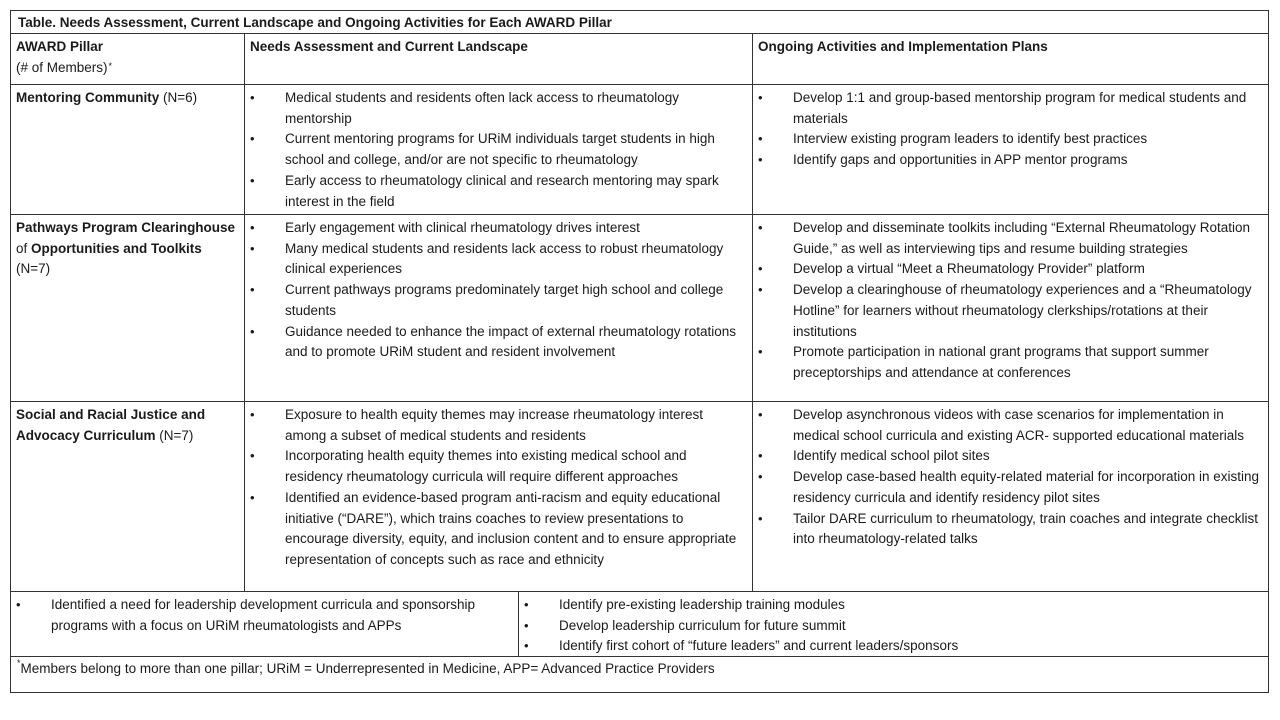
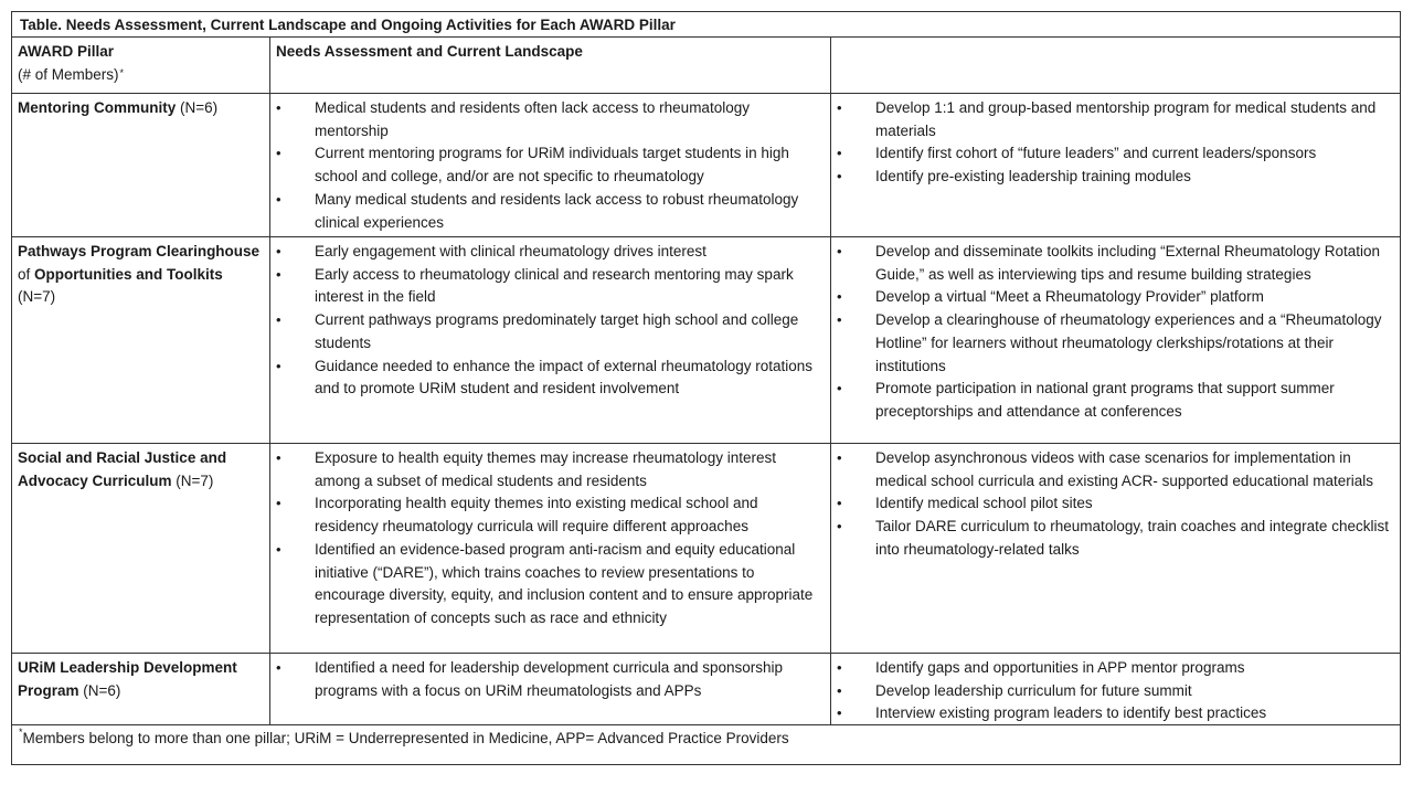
  Table. Needs Assessment, Current Landscape and Ongoing Activities for Each AWARD Pillar
  AWARD Pillar
  (# of Members)*
  Needs Assessment and Current Landscape
- Ongoing Activities and Implementation Plans
  Mentoring Community (N=6)
  Medical students and residents often lack access to rheumatology mentorship
  Current mentoring programs for URiM individuals target students in high school and college, and/or are not specific to rheumatology
- Early access to rheumatology clinical and research mentoring may spark interest in the field
+ Many medical students and residents lack access to robust rheumatology clinical experiences
  Develop 1:1 and group-based mentorship program for medical students and materials
- Interview existing program leaders to identify best practices
+ Identify first cohort of “future leaders” and current leaders/sponsors
- Identify gaps and opportunities in APP mentor programs
+ Identify pre-existing leadership training modules
  Pathways Program Clearinghouse
  of Opportunities and Toolkits
  (N=7)
  Early engagement with clinical rheumatology drives interest
- Many medical students and residents lack access to robust rheumatology clinical experiences
+ Early access to rheumatology clinical and research mentoring may spark interest in the field
  Current pathways programs predominately target high school and college students
  Guidance needed to enhance the impact of external rheumatology rotations and to promote URiM student and resident involvement
  Develop and disseminate toolkits including “External Rheumatology Rotation Guide,” as well as interviewing tips and resume building strategies
  Develop a virtual “Meet a Rheumatology Provider” platform
  Develop a clearinghouse of rheumatology experiences and a “Rheumatology Hotline” for learners without rheumatology clerkships/rotations at their institutions
  Promote participation in national grant programs that support summer preceptorships and attendance at conferences
  Social and Racial Justice and Advocacy Curriculum (N=7)
  Exposure to health equity themes may increase rheumatology interest among a subset of medical students and residents
  Incorporating health equity themes into existing medical school and residency rheumatology curricula will require different approaches
  Identified an evidence-based program anti-racism and equity educational initiative (“DARE”), which trains coaches to review presentations to encourage diversity, equity, and inclusion content and to ensure appropriate representation of concepts such as race and ethnicity
  Develop asynchronous videos with case scenarios for implementation in medical school curricula and existing ACR- supported educational materials
  Identify medical school pilot sites
- Develop case-based health equity-related material for incorporation in existing residency curricula and identify residency pilot sites
  Tailor DARE curriculum to rheumatology, train coaches and integrate checklist into rheumatology-related talks
+ URiM Leadership Development Program (N=6)
  Identified a need for leadership development curricula and sponsorship programs with a focus on URiM rheumatologists and APPs
- Identify pre-existing leadership training modules
+ Identify gaps and opportunities in APP mentor programs
  Develop leadership curriculum for future summit
- Identify first cohort of “future leaders” and current leaders/sponsors
+ Interview existing program leaders to identify best practices
  *Members belong to more than one pillar; URiM = Underrepresented in Medicine, APP= Advanced Practice Providers
